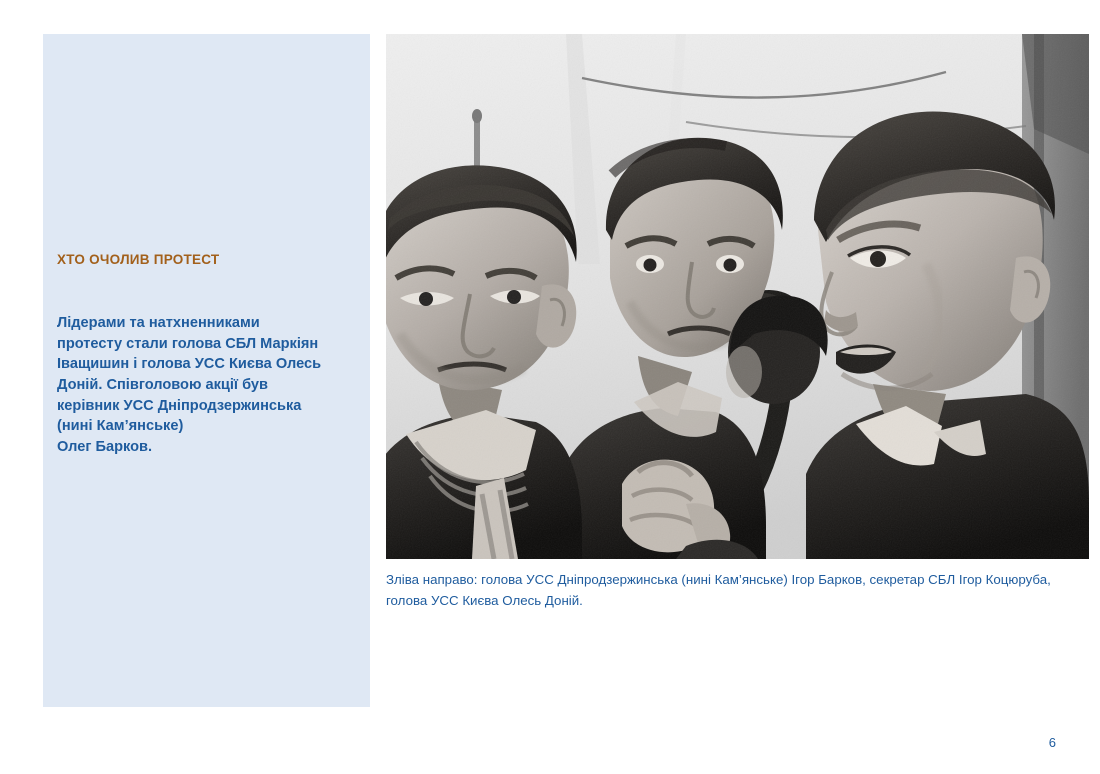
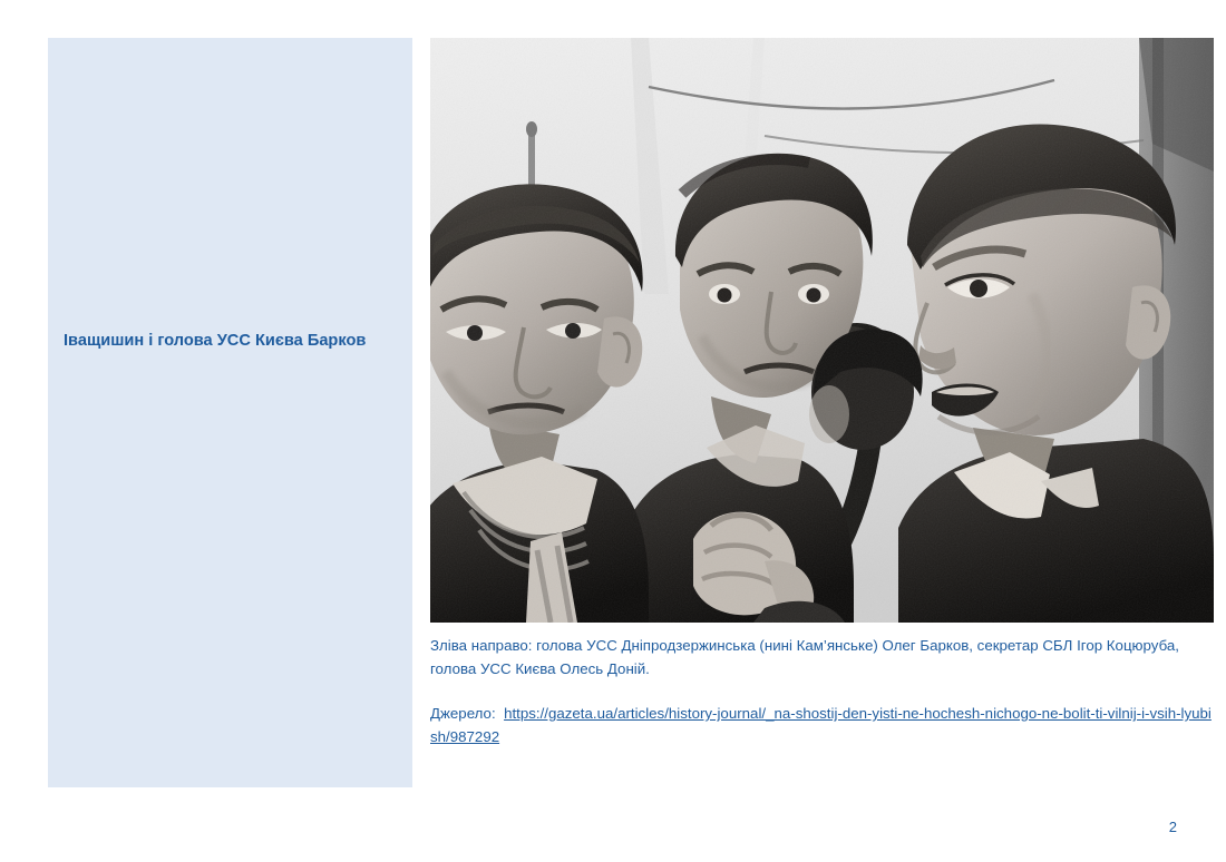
- ХТО ОЧОЛИВ ПРОТЕСТ
- Лідерами та натхненниками
- протесту стали голова СБЛ Маркіян
- Іващишин і голова УСС Києва Олесь
+ Іващишин і голова УСС Києва Барков
- Доній. Співголовою акції був
- керівник УСС Дніпродзержинська
- (нині Кам’янське)
- Олег Барков.
- Зліва направо: голова УСС Дніпродзержинська (нині Кам’янське) Ігор Барков, секретар СБЛ Ігор Коцюруба, голова УСС Києва Олесь Доній.
+ Зліва направо: голова УСС Дніпродзержинська (нині Кам’янське) Олег Барков, секретар СБЛ Ігор Коцюруба, голова УСС Києва Олесь Доній.
+ Джерело: https://gazeta.ua/articles/history-journal/_na-shostij-den-yisti-ne-hochesh-nichogo-ne-bolit-ti-vilnij-i-vsih-lyubish/987292
- 6
+ 2
